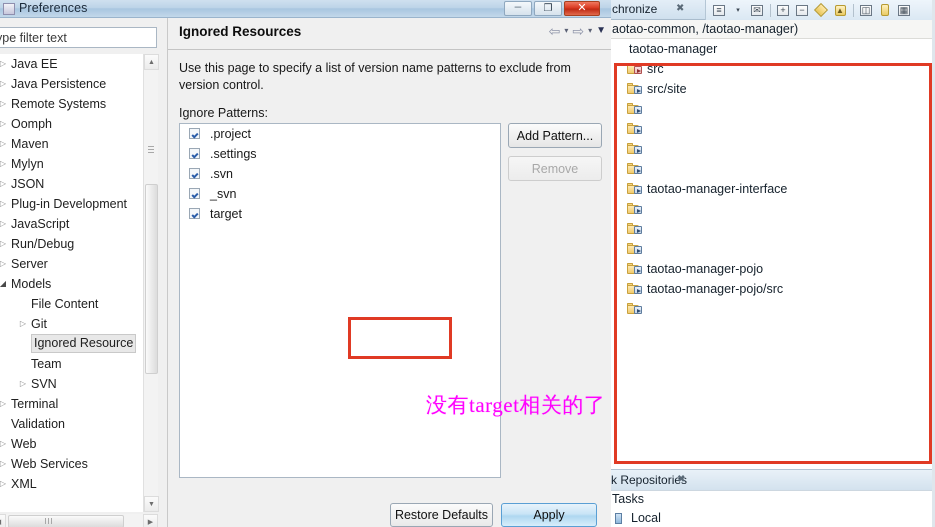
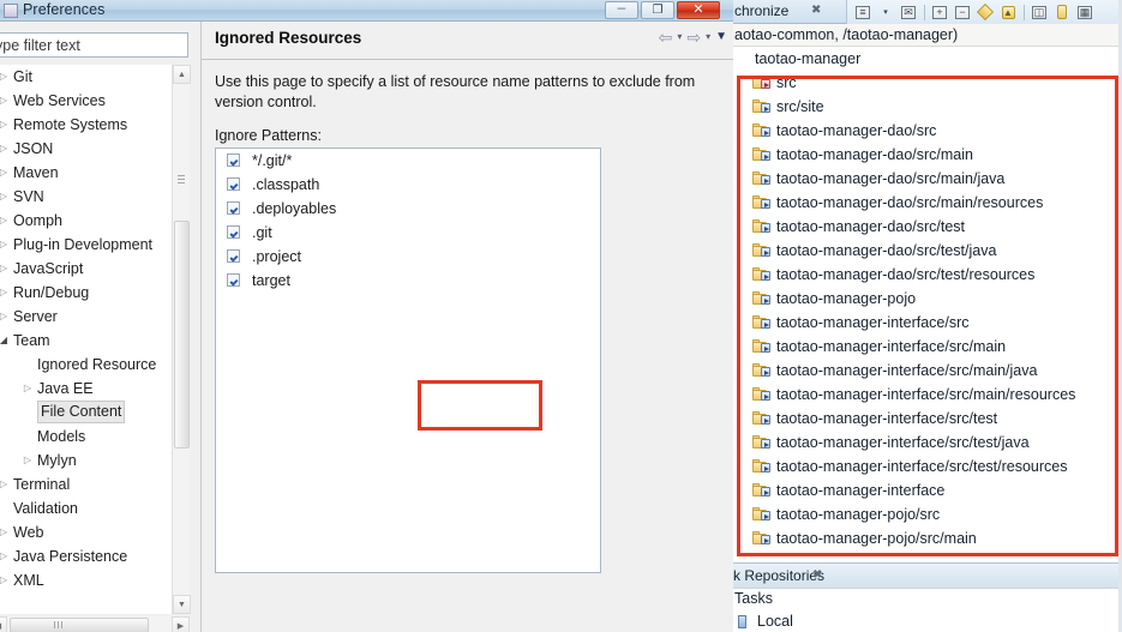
  Preferences
  –
  ❐
  ✕
  pe filter text
  ▷
- Java EE
+ Git
  ▷
- Java Persistence
+ Web Services
  ▷
  Remote Systems
  ▷
- Oomph
+ JSON
  ▷
  Maven
  ▷
- Mylyn
+ SVN
  ▷
- JSON
+ Oomph
  ▷
  Plug-in Development
  ▷
  JavaScript
  ▷
  Run/Debug
  ▷
  Server
  ◢
- Models
+ Team
- File Content
+ Ignored Resource
  ▷
- Git
+ Java EE
- Ignored Resource
+ File Content
- Team
+ Models
  ▷
- SVN
+ Mylyn
  ▷
  Terminal
  Validation
  ▷
  Web
  ▷
- Web Services
+ Java Persistence
  ▷
  XML
  Ignored Resources
  ⇦
  ▾
  ⇨
  ▾
  ▼
- Use this page to specify a list of version name patterns to exclude from version control.
+ Use this page to specify a list of resource name patterns to exclude from version control.
  Ignore Patterns:
+ */.git/*
+ .classpath
+ .deployables
+ .git
  .project
- .settings
- .svn
- _svn
  target
- 没有target相关的了
- Add Pattern...
- Remove
- Restore Defaults
- Apply
  chronize
  ✖
  ≡
  ✉
  +
  −
  ▲
  ◫
  ▦
  aotao-common, /taotao-manager)
  taotao-manager
  src
  src/site
+ taotao-manager-dao/src
+ taotao-manager-dao/src/main
+ taotao-manager-dao/src/main/java
+ taotao-manager-dao/src/main/resources
+ taotao-manager-dao/src/test
+ taotao-manager-dao/src/test/java
+ taotao-manager-dao/src/test/resources
- taotao-manager-interface
+ taotao-manager-pojo
+ taotao-manager-interface/src
+ taotao-manager-interface/src/main
+ taotao-manager-interface/src/main/java
+ taotao-manager-interface/src/main/resources
+ taotao-manager-interface/src/test
+ taotao-manager-interface/src/test/java
+ taotao-manager-interface/src/test/resources
- taotao-manager-pojo
+ taotao-manager-interface
  taotao-manager-pojo/src
+ taotao-manager-pojo/src/main
  k Repositories
  ✖
  Tasks
  Local
